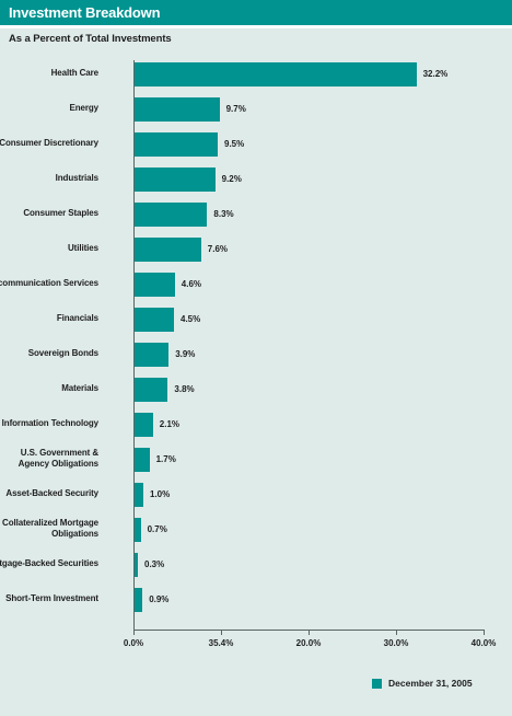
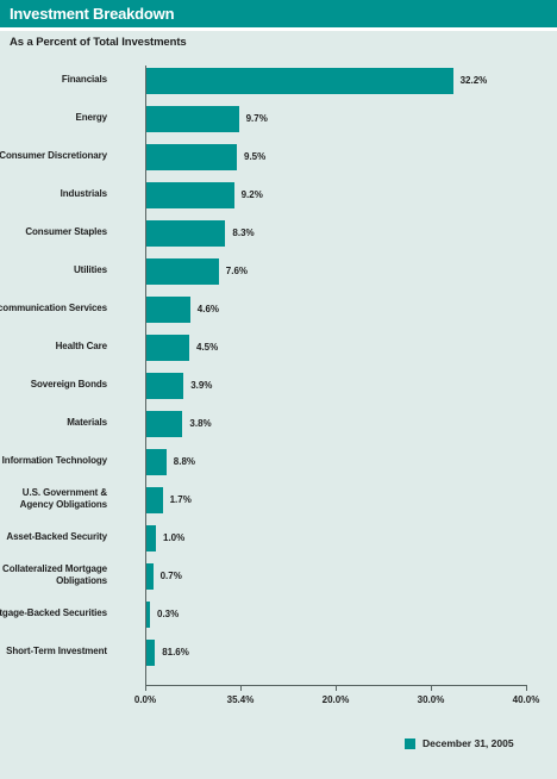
  Investment Breakdown
  As a Percent of Total Investments
  0.0%
  35.4%
  20.0%
  30.0%
  40.0%
  32.2%
- Health Care
+ Financials
  9.7%
  Energy
  9.5%
  Consumer Discretionary
  9.2%
  Industrials
  8.3%
  Consumer Staples
  7.6%
  Utilities
  4.6%
  communication Services
  4.5%
- Financials
+ Health Care
  3.9%
  Sovereign Bonds
  3.8%
  Materials
- 2.1%
+ 8.8%
  Information Technology
  1.7%
  U.S. Government &
  Agency Obligations
  1.0%
  Asset-Backed Security
  0.7%
  Collateralized Mortgage
  Obligations
  0.3%
  tgage-Backed Securities
- 0.9%
+ 81.6%
  Short-Term Investment
  December 31, 2005
